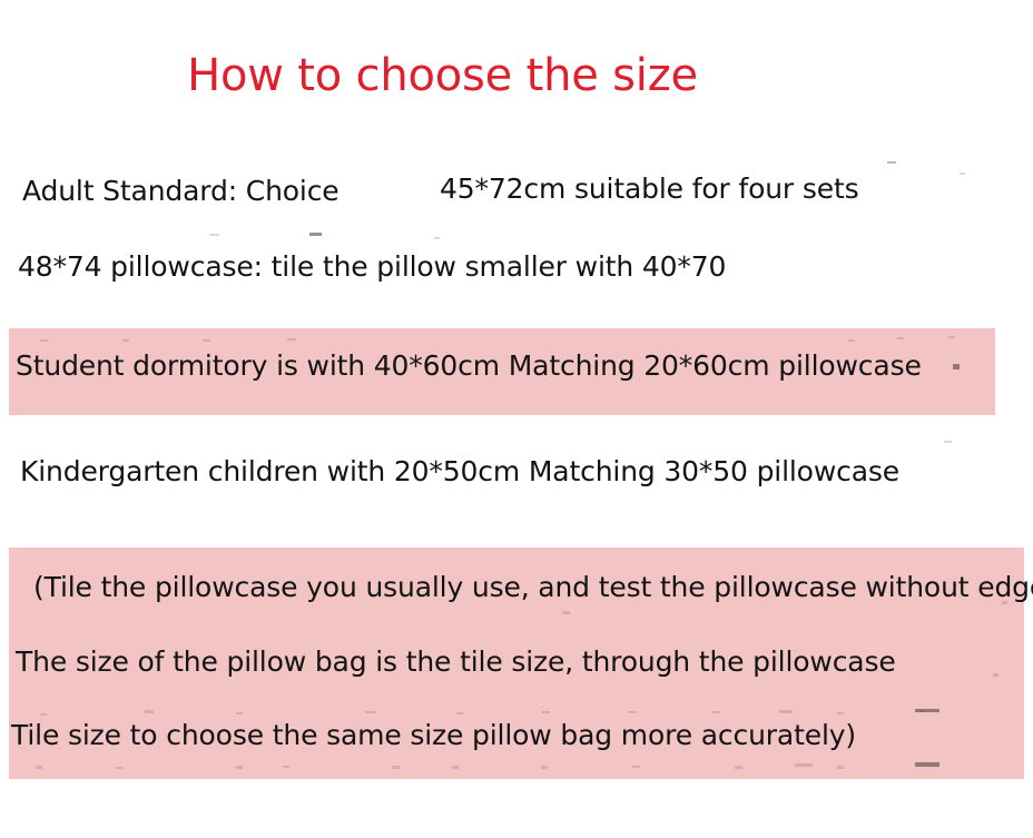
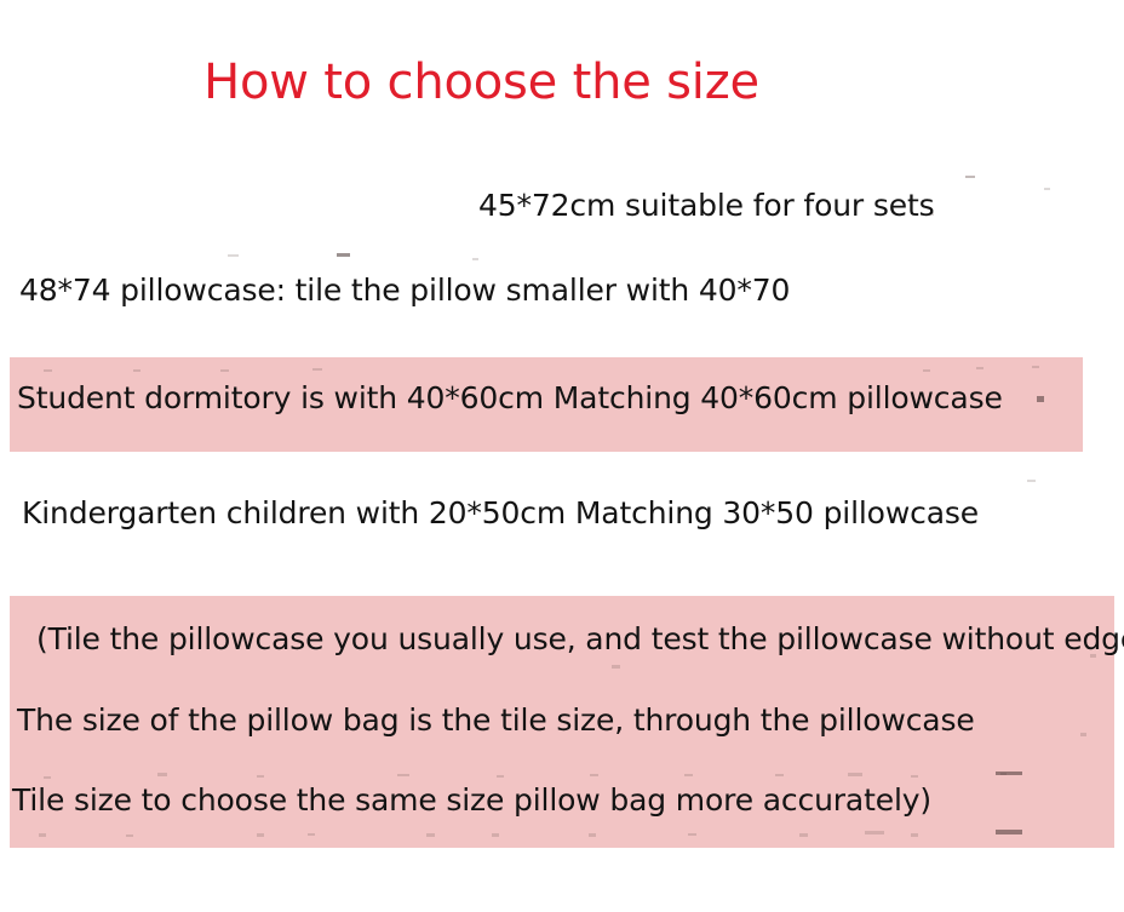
  How to choose the size
- Adult Standard: Choice
  45*72cm suitable for four sets
  48*74 pillowcase: tile the pillow smaller with 40*70
- Student dormitory is with 40*60cm Matching 20*60cm pillowcase
+ Student dormitory is with 40*60cm Matching 40*60cm pillowcase
  Kindergarten children with 20*50cm Matching 30*50 pillowcase
  (Tile the pillowcase you usually use, and test the pillowcase without edg
  The size of the pillow bag is the tile size, through the pillowcase
  Tile size to choose the same size pillow bag more accurately)
